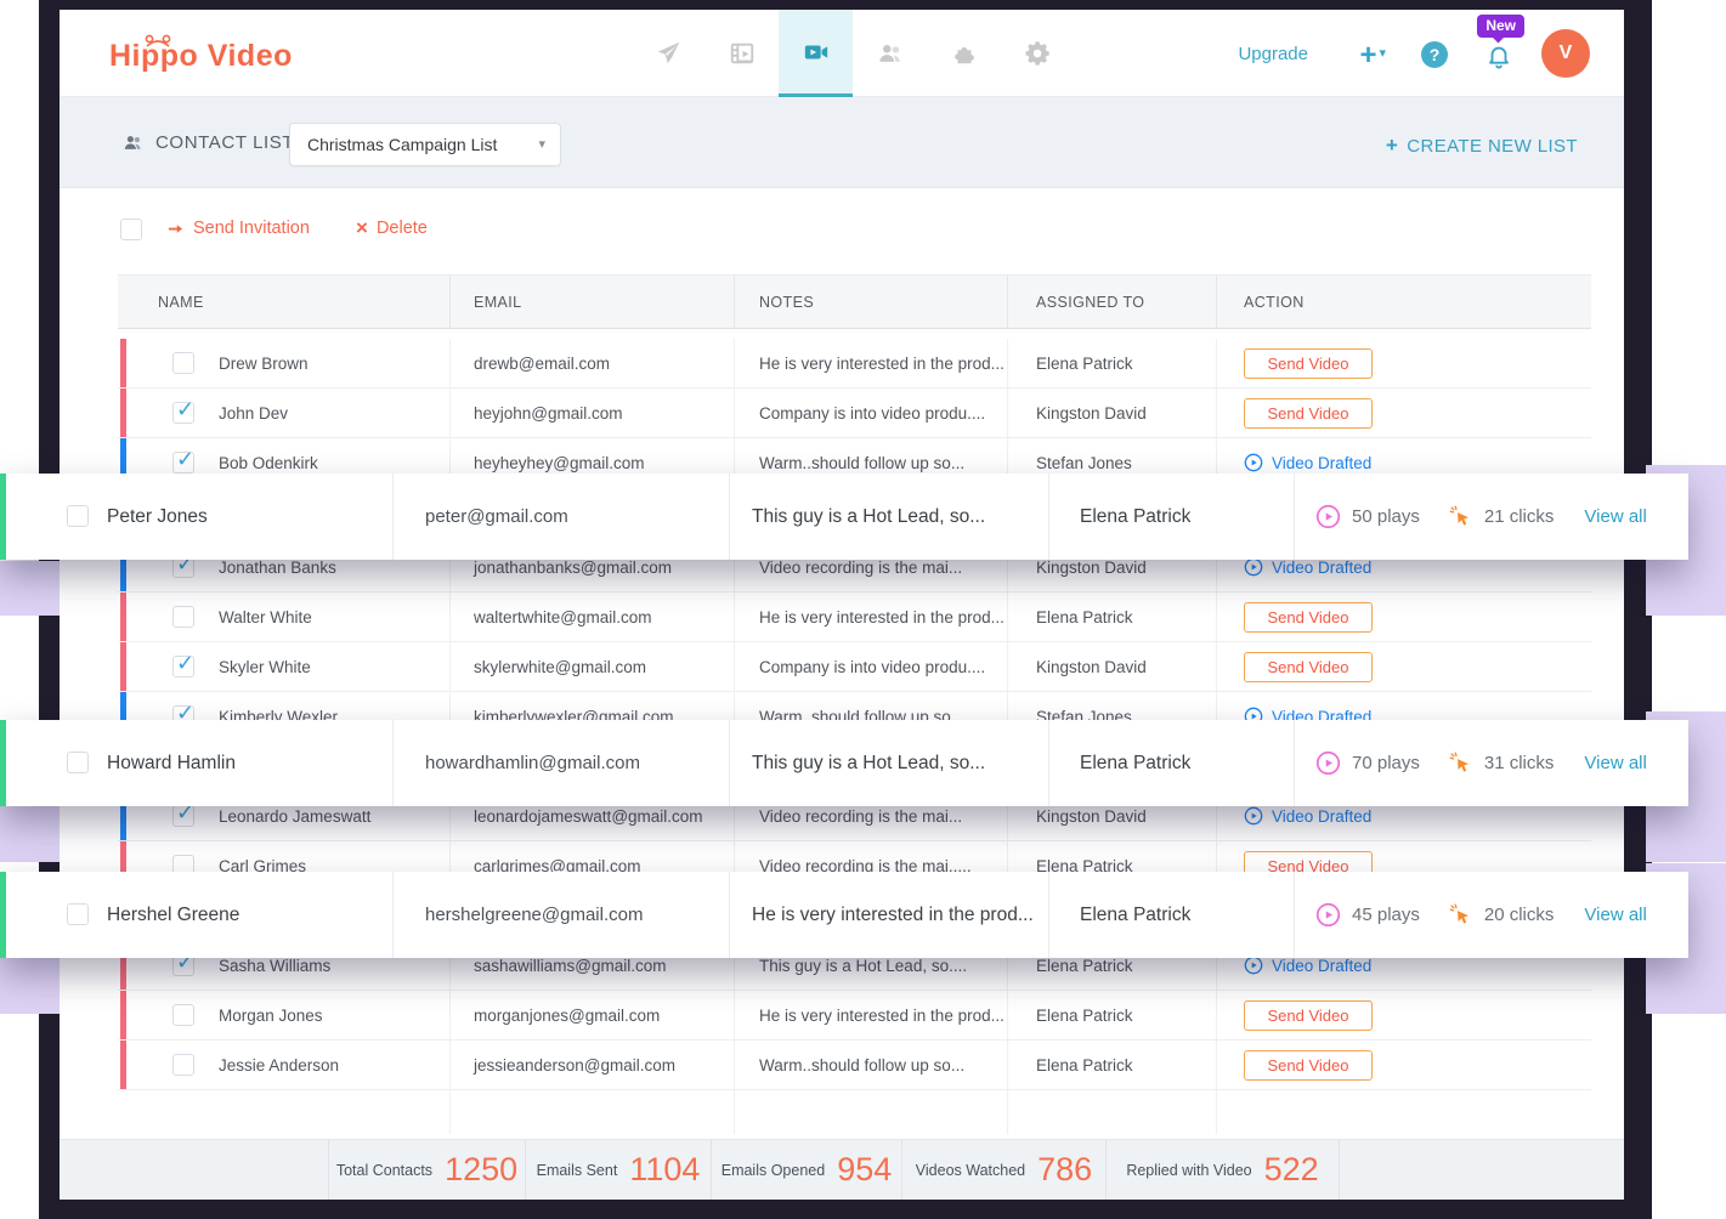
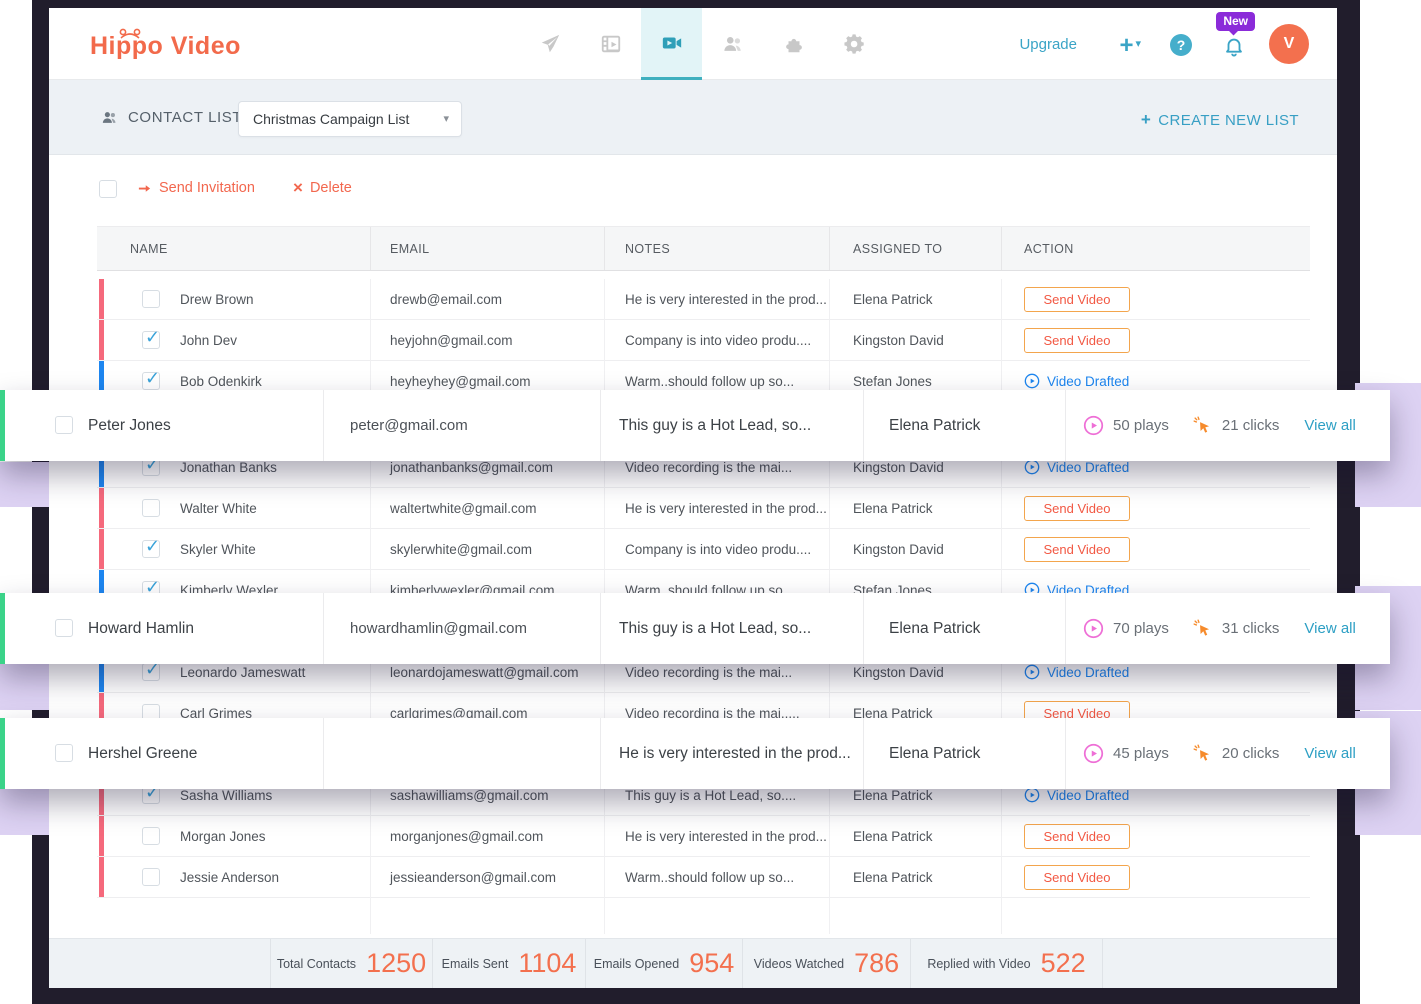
  Hippo Video
  Upgrade
  + ▾
  ?
  New
  V
  CONTACT LIS
  Christmas Campaign List
  ▾
  + CREATE NEW LIST
  Send Invitation
  ×
  Delete
  NAME
  EMAIL
  NOTES
  ASSIGNED TO
  ACTION
  Drew Brown
  drewb@email.com
  He is very interested in the prod...
  Elena Patrick
  Send Video
  John Dev
  heyjohn@gmail.com
  Company is into video produ....
  Kingston David
  Send Video
  Bob Odenkirk
  heyheyhey@gmail.com
  Warm..should follow up so...
  Stefan Jones
  Video Drafted
  Jonathan Banks
  jonathanbanks@gmail.com
  Video recording is the mai...
  Kingston David
  Video Drafted
  Walter White
  waltertwhite@gmail.com
  He is very interested in the prod...
  Elena Patrick
  Send Video
  Skyler White
  skylerwhite@gmail.com
  Company is into video produ....
  Kingston David
  Send Video
  Kimberly Wexler
  kimberlywexler@gmail.com
  Warm..should follow up so...
  Stefan Jones
  Video Drafted
  Leonardo Jameswatt
  leonardojameswatt@gmail.com
  Video recording is the mai...
  Kingston David
  Video Drafted
  Carl Grimes
  carlgrimes@gmail.com
  Video recording is the mai.....
  Elena Patrick
  Send Video
  Sasha Williams
  sashawilliams@gmail.com
  This guy is a Hot Lead, so....
  Elena Patrick
  Video Drafted
  Morgan Jones
  morganjones@gmail.com
  He is very interested in the prod...
  Elena Patrick
  Send Video
  Jessie Anderson
  jessieanderson@gmail.com
  Warm..should follow up so...
  Elena Patrick
  Send Video
  Total Contacts
  1250
  Emails Sent
  1104
  Emails Opened
  954
  Videos Watched
  786
  Replied with Video
  522
  Peter Jones
  peter@gmail.com
  This guy is a Hot Lead, so...
  Elena Patrick
  50 plays
  21 clicks
  View all
  Howard Hamlin
  howardhamlin@gmail.com
  This guy is a Hot Lead, so...
  Elena Patrick
  70 plays
  31 clicks
  View all
  Hershel Greene
- hershelgreene@gmail.com
  He is very interested in the prod...
  Elena Patrick
  45 plays
  20 clicks
  View all
